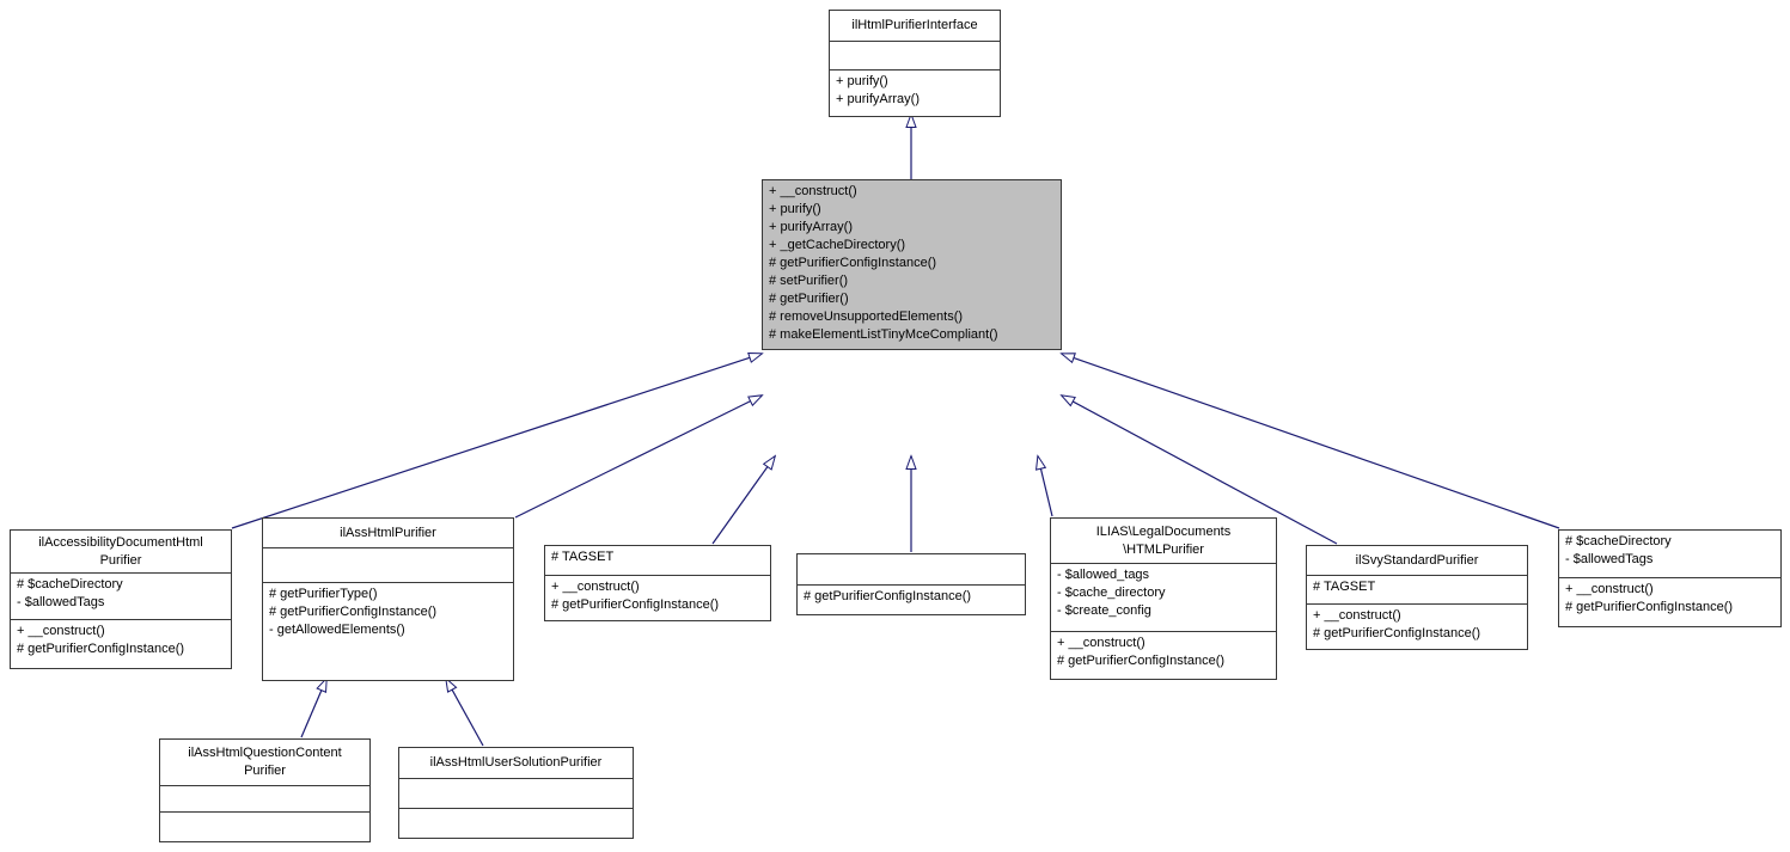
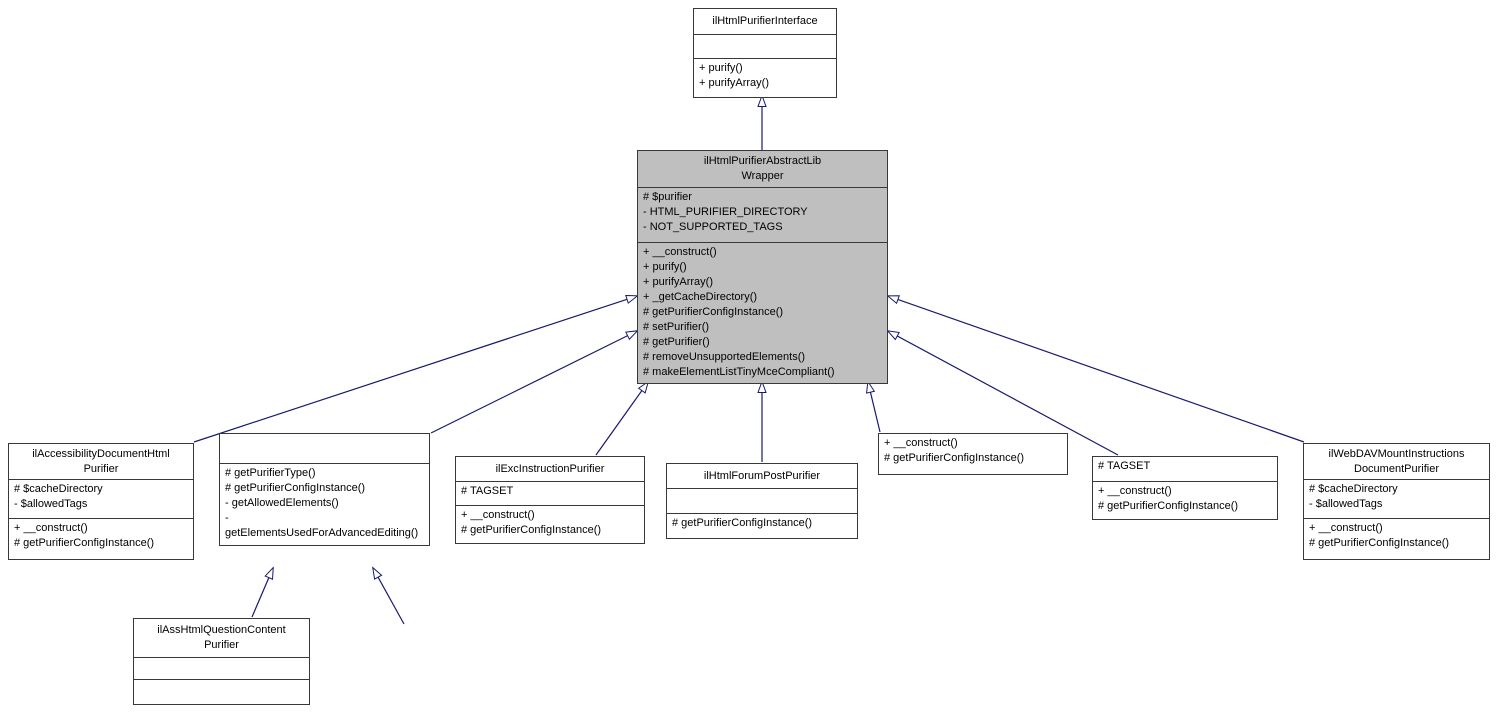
  ilHtmlPurifierInterface
  + purify()
  + purifyArray()
+ ilHtmlPurifierAbstractLib
+ Wrapper
+ # $purifier
+ - HTML_PURIFIER_DIRECTORY
+ - NOT_SUPPORTED_TAGS
  + __construct()
  + purify()
  + purifyArray()
  + _getCacheDirectory()
  # getPurifierConfigInstance()
  # setPurifier()
  # getPurifier()
  # removeUnsupportedElements()
  # makeElementListTinyMceCompliant()
  ilAccessibilityDocumentHtml
  Purifier
  # $cacheDirectory
  - $allowedTags
  + __construct()
  # getPurifierConfigInstance()
- ilAssHtmlPurifier
  # getPurifierType()
  # getPurifierConfigInstance()
  - getAllowedElements()
+ - getElementsUsedForAdvancedEditing()
+ ilExcInstructionPurifier
  # TAGSET
  + __construct()
  # getPurifierConfigInstance()
+ ilHtmlForumPostPurifier
  # getPurifierConfigInstance()
- ILIAS\LegalDocuments
- \HTMLPurifier
- - $allowed_tags
- - $cache_directory
- - $create_config
  + __construct()
  # getPurifierConfigInstance()
- ilSvyStandardPurifier
  # TAGSET
  + __construct()
  # getPurifierConfigInstance()
+ ilWebDAVMountInstructions
+ DocumentPurifier
  # $cacheDirectory
  - $allowedTags
  + __construct()
  # getPurifierConfigInstance()
  ilAssHtmlQuestionContent
  Purifier
- ilAssHtmlUserSolutionPurifier
